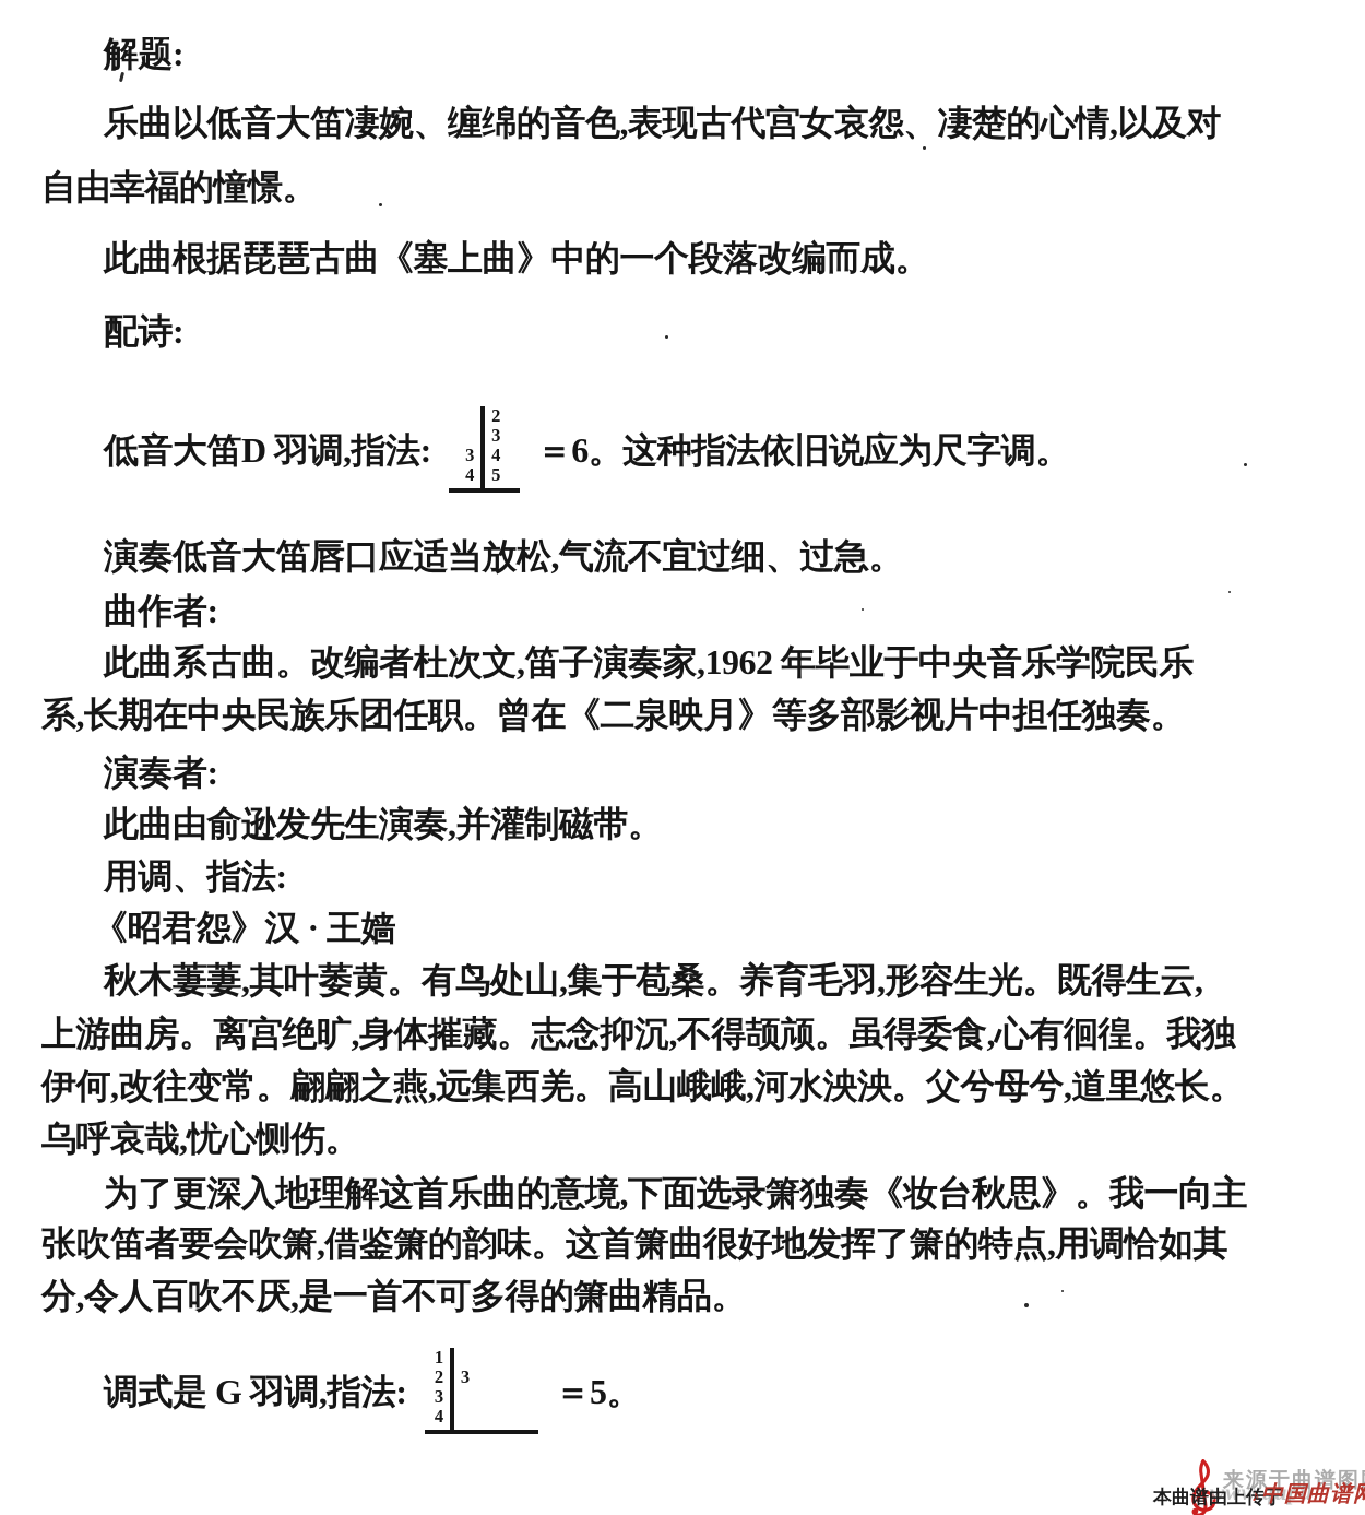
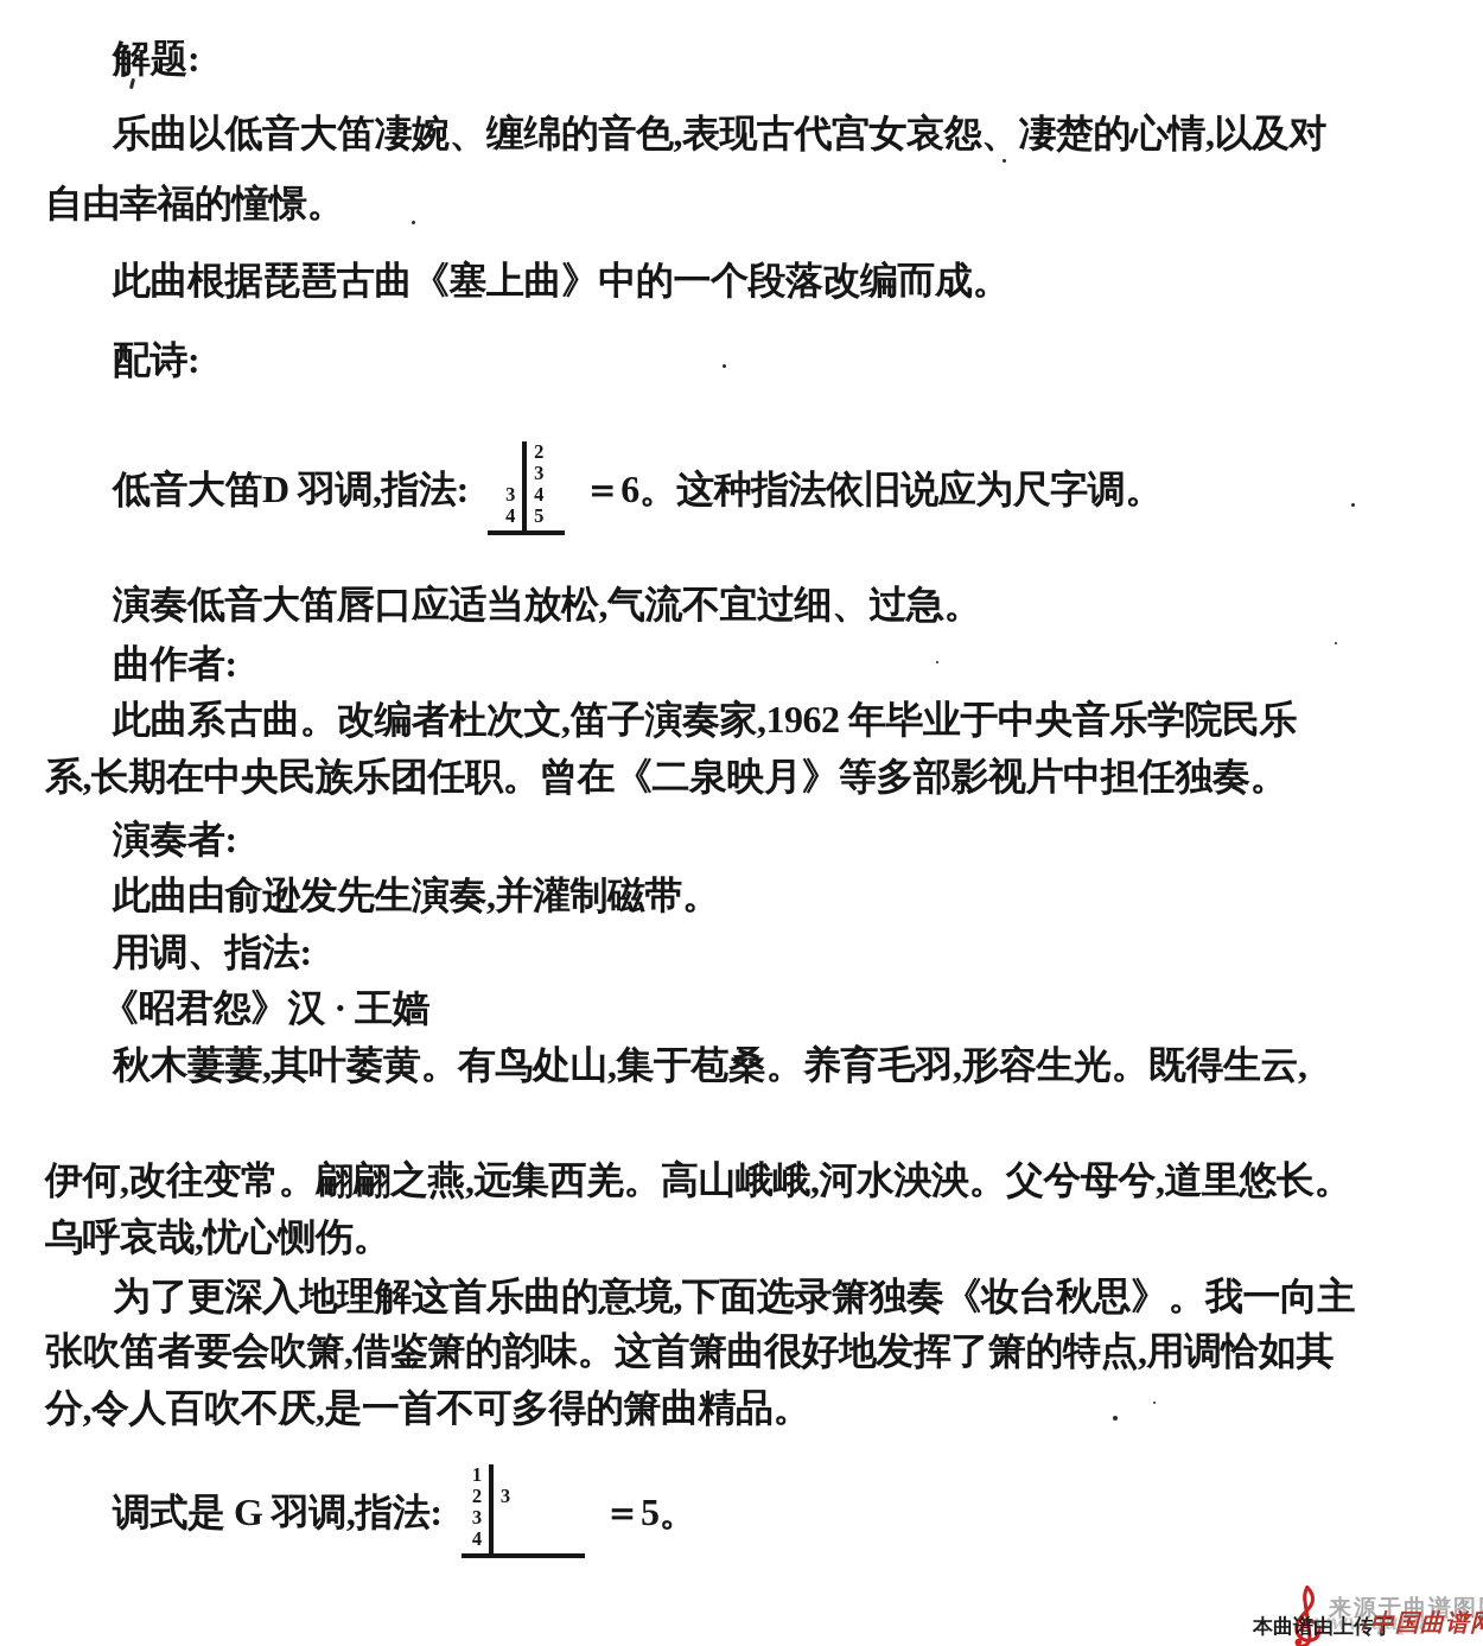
  解题:
  乐曲以低音大笛凄婉、缠绵的音色,表现古代宫女哀怨、凄楚的心情,以及对
  自由幸福的憧憬。
  此曲根据琵琶古曲《塞上曲》中的一个段落改编而成。
  配诗:
  低音大笛D 羽调,指法:
  3
  4
  2
  3
  4
  5
  ＝6。这种指法依旧说应为尺字调。
  演奏低音大笛唇口应适当放松,气流不宜过细、过急。
  曲作者:
  此曲系古曲。改编者杜次文,笛子演奏家,1962 年毕业于中央音乐学院民乐
  系,长期在中央民族乐团任职。曾在《二泉映月》等多部影视片中担任独奏。
  演奏者:
  此曲由俞逊发先生演奏,并灌制磁带。
  用调、指法:
  《昭君怨》汉 · 王嫱
  秋木萋萋,其叶萎黄。有鸟处山,集于苞桑。养育毛羽,形容生光。既得生云,
- 上游曲房。离宫绝旷,身体摧藏。志念抑沉,不得颉颃。虽得委食,心有徊徨。我独
  伊何,改往变常。翩翩之燕,远集西羌。高山峨峨,河水泱泱。父兮母兮,道里悠长。
  乌呼哀哉,忧心恻伤。
  为了更深入地理解这首乐曲的意境,下面选录箫独奏《妆台秋思》。我一向主
  张吹笛者要会吹箫,借鉴箫的韵味。这首箫曲很好地发挥了箫的特点,用调恰如其
  分,令人百吹不厌,是一首不可多得的箫曲精品。
  调式是 G 羽调,指法:
  1
  2
  3
  4
  3
  ＝5。
  来源于曲谱图
  www.qupu
  本曲谱由上传于
  ♪ 中国曲谱
